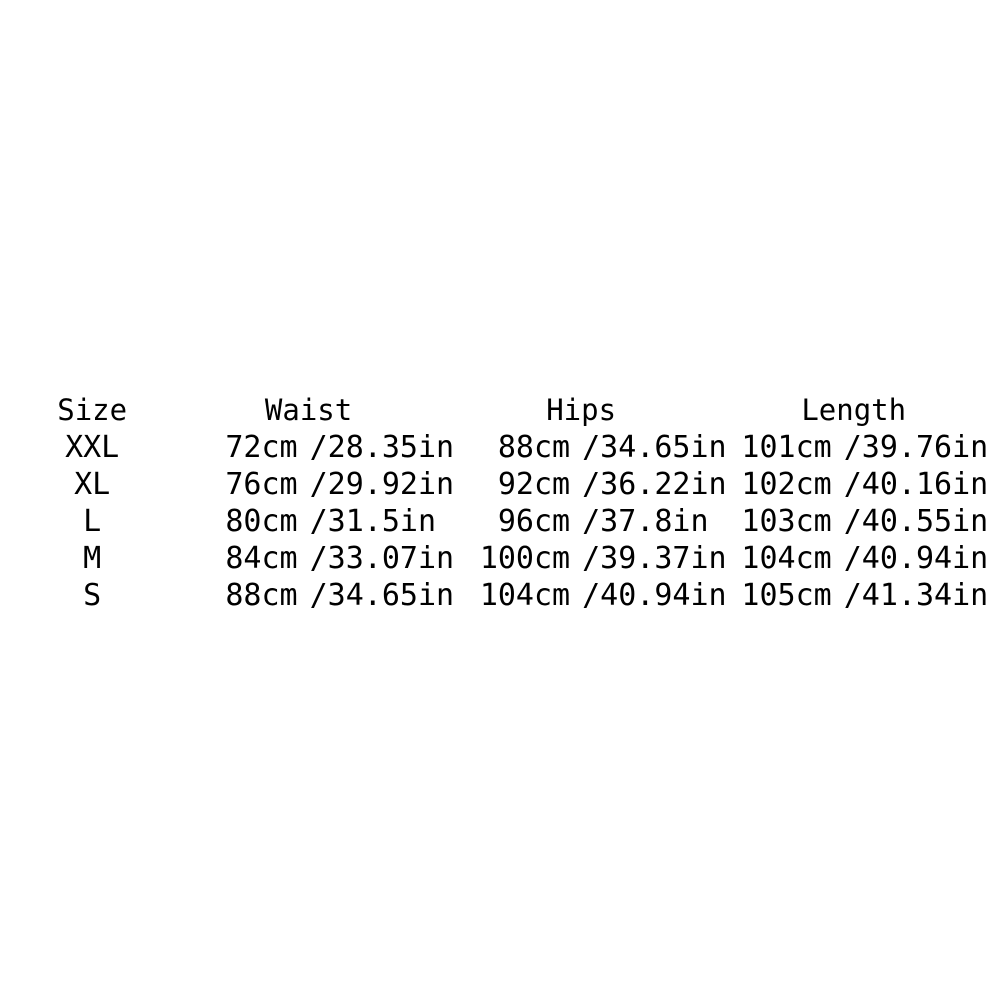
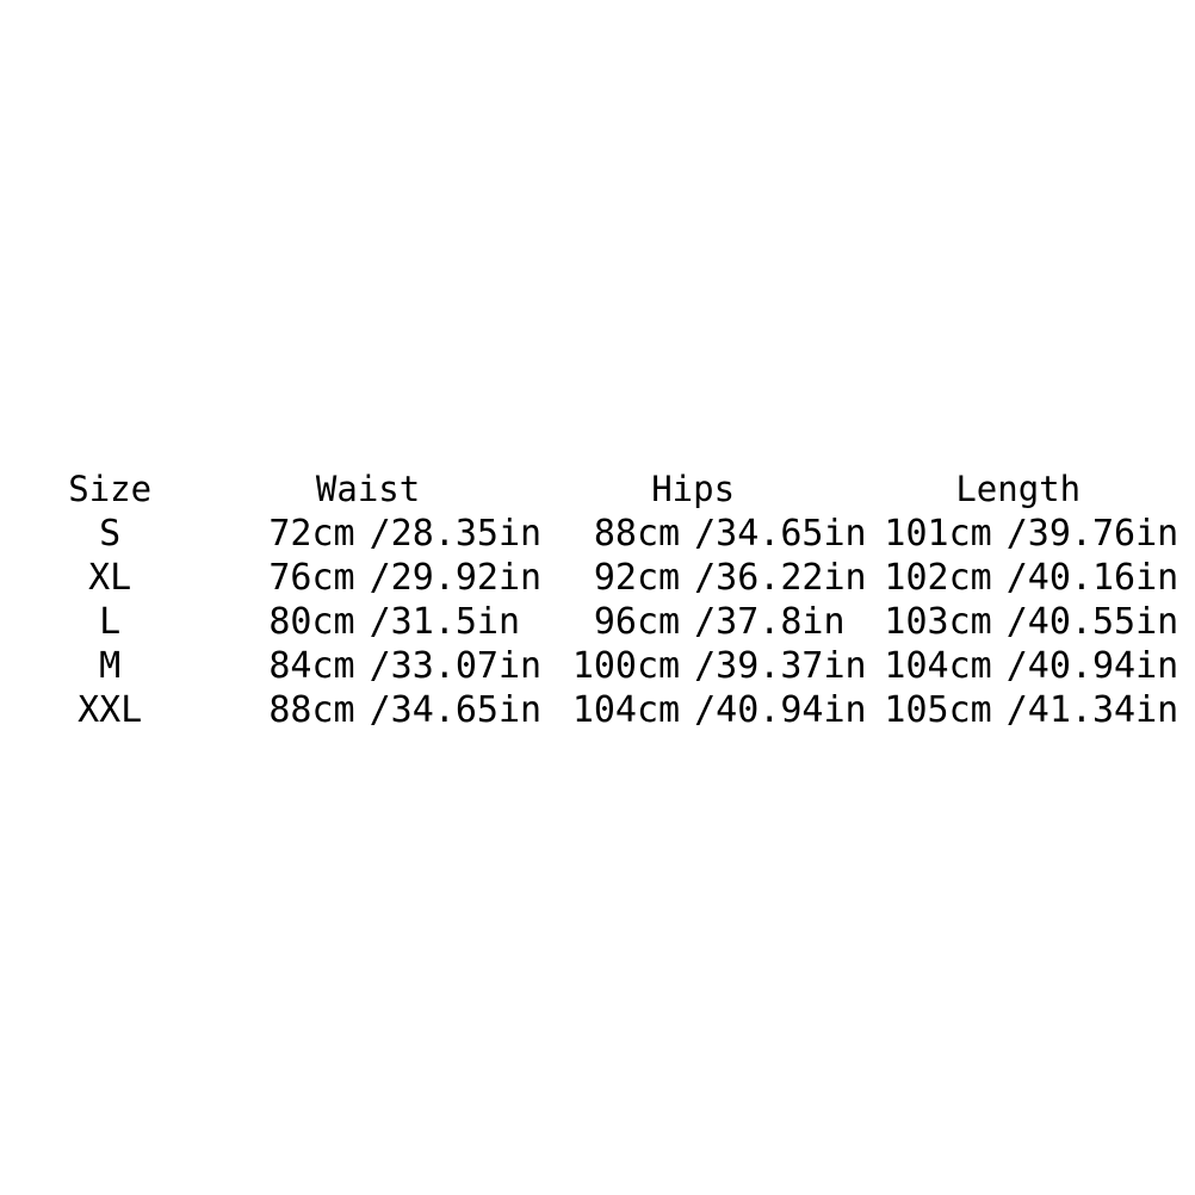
  Size	Waist	Hips	Length
- XXL	72cm /28.35in	88cm /34.65in	101cm /39.76in
+ S	72cm /28.35in	88cm /34.65in	101cm /39.76in
  XL	76cm /29.92in	92cm /36.22in	102cm /40.16in
  L	80cm /31.5in	96cm /37.8in	103cm /40.55in
  M	84cm /33.07in	100cm /39.37in	104cm /40.94in
- S	88cm /34.65in	104cm /40.94in	105cm /41.34in
+ XXL	88cm /34.65in	104cm /40.94in	105cm /41.34in
